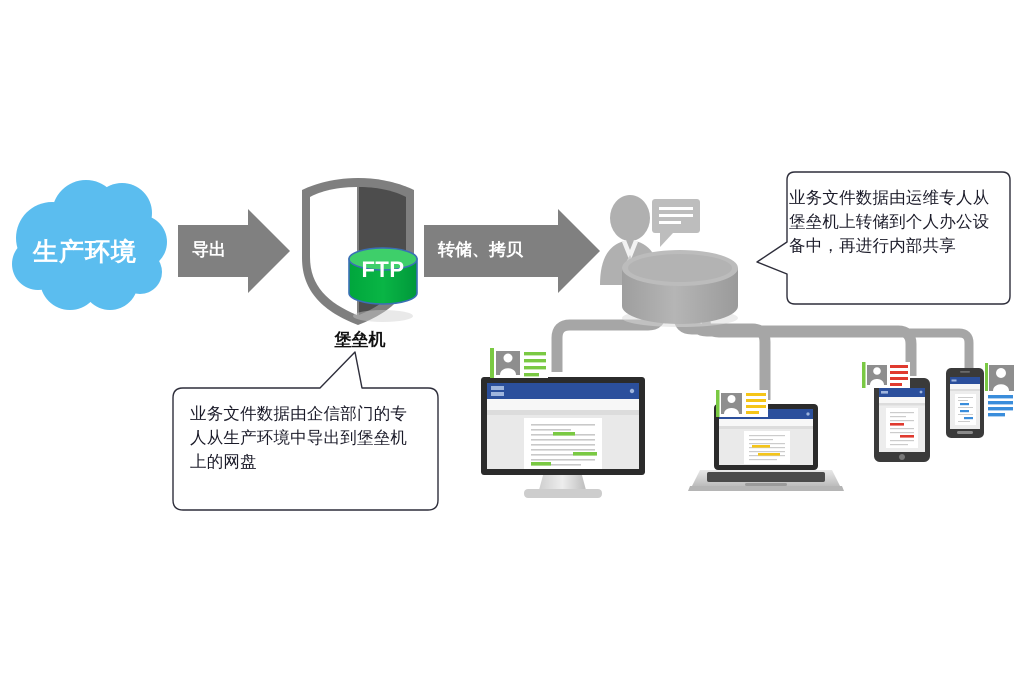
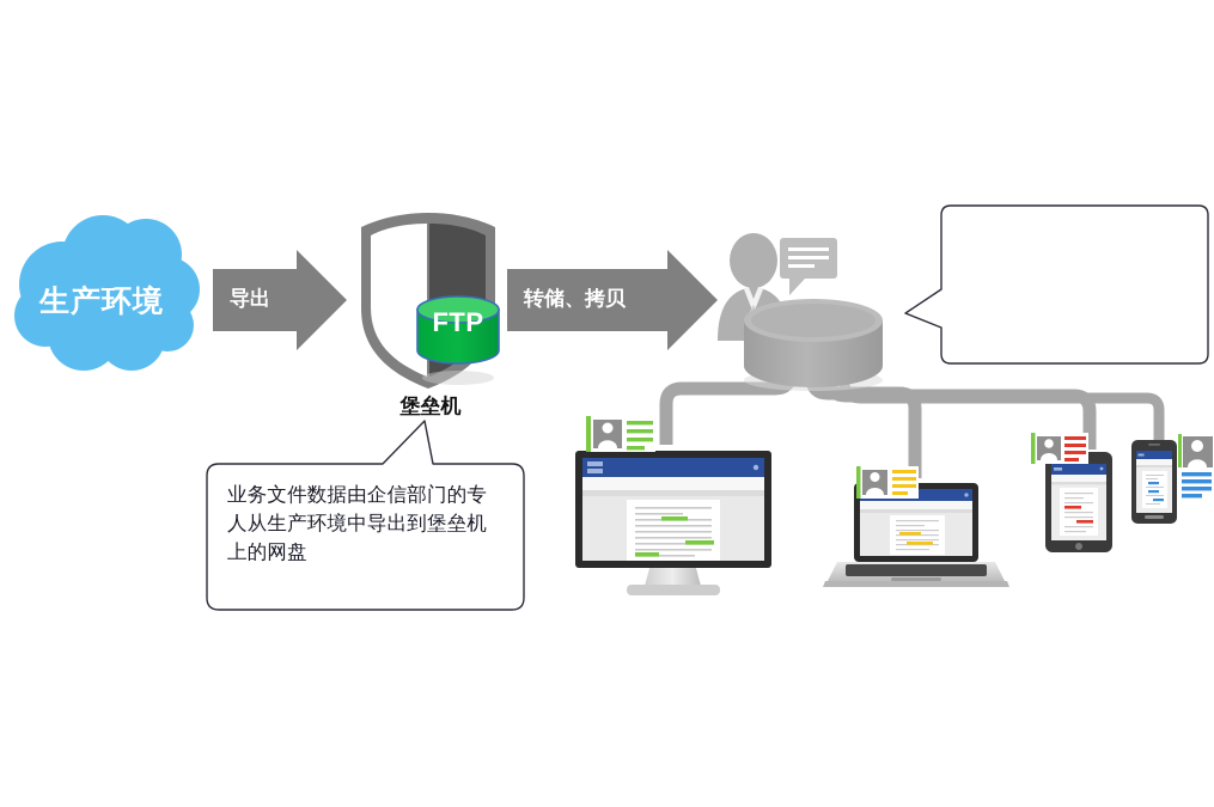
  生产环境
  导出
  转储、拷贝
  FTP
  堡垒机
  业务文件数据由企信部门的专人从生产环境中导出到堡垒机上的网盘
- 业务文件数据由运维专人从堡垒机上转储到个人办公设备中，再进行内部共享
